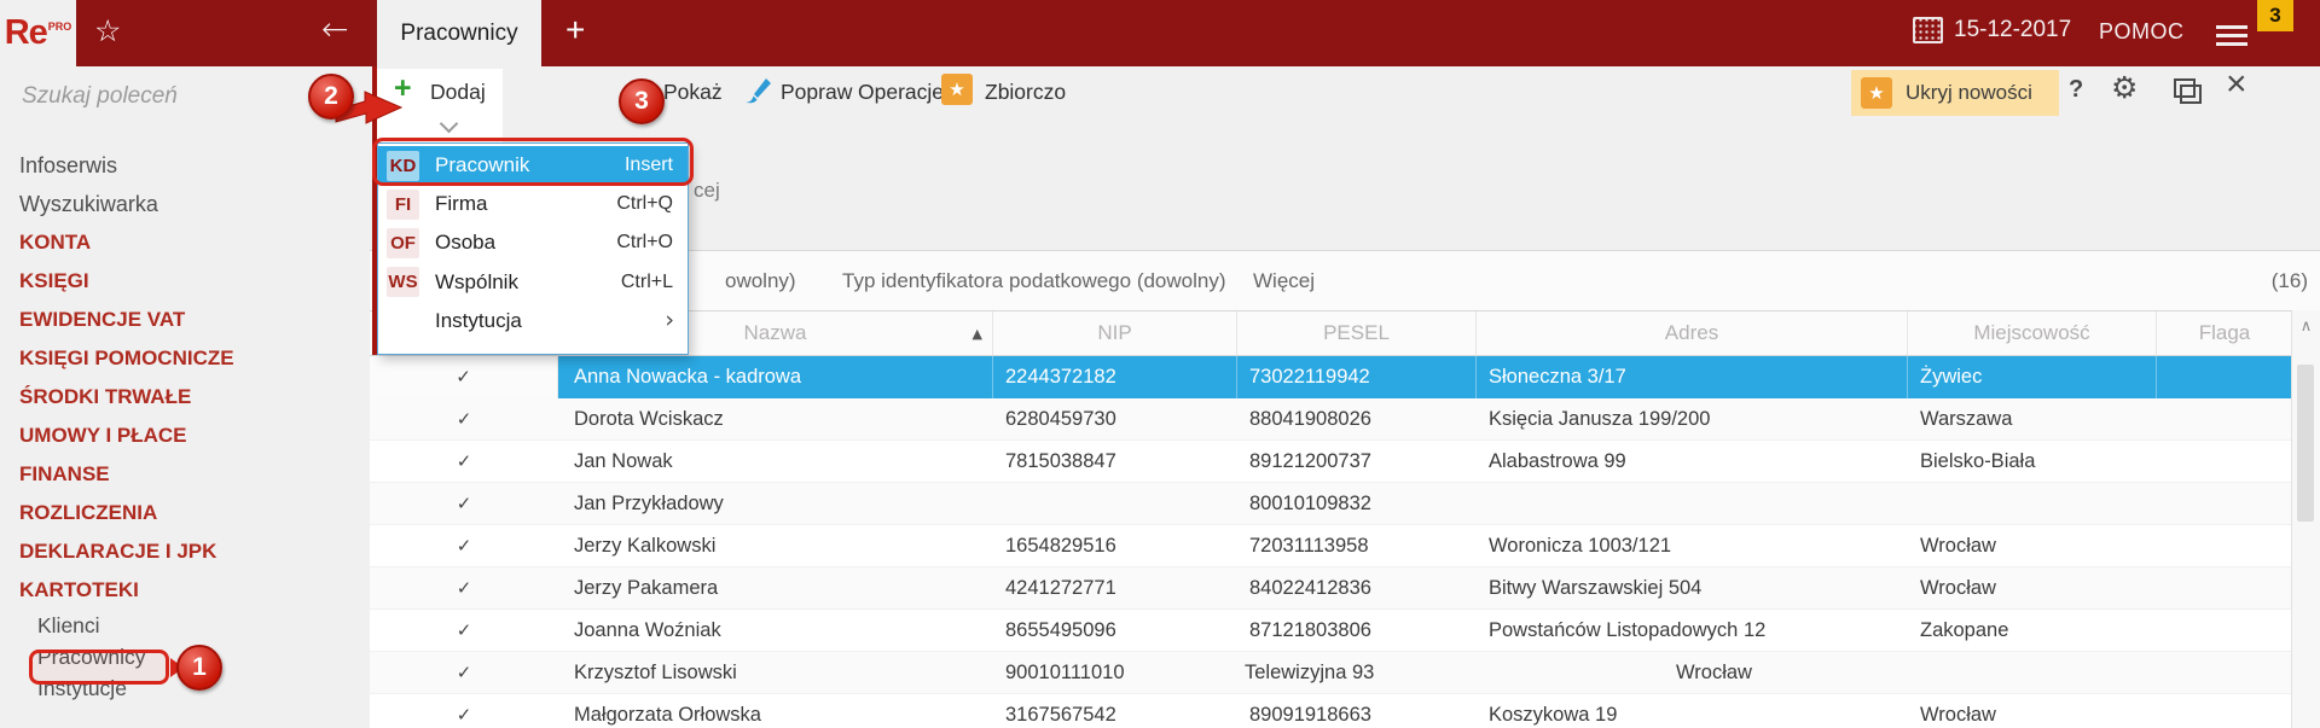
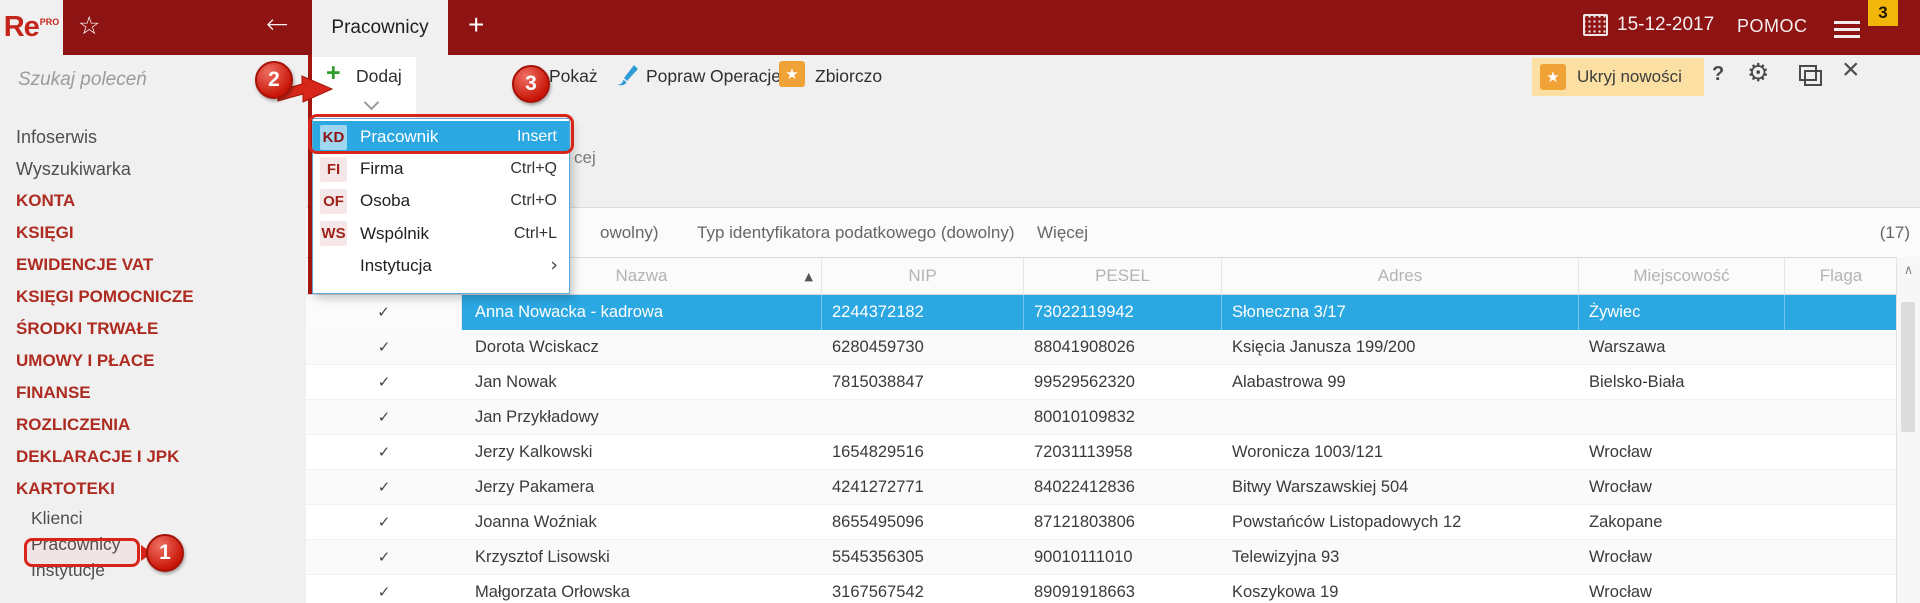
  Re
  PRO
  ☆
  ←
  Pracownicy
  +
  15-12-2017
  POMOC
  3
  Szukaj poleceń
  Infoserwis
  Wyszukiwarka
  KONTA
  KSIĘGI
  EWIDENCJE VAT
  KSIĘGI POMOCNICZE
  ŚRODKI TRWAŁE
  UMOWY I PŁACE
  FINANSE
  ROZLICZENIA
  DEKLARACJE I JPK
  KARTOTEKI
  Klienci
  Pracownicy
  Instytucje
  +
  Dodaj
  Pokaż
  Popraw
  Operacje
  ★
  Zbiorczo
  ★
  Ukryj nowości
  ?
  ⚙
  ×
  cej
  owolny)
  Typ identyfikatora podatkowego (dowolny)
  Więcej
- (16)
+ (17)
  Nazwa
  ▲
  NIP
  PESEL
  Adres
  Miejscowość
  Flaga
  ✓
  Anna Nowacka - kadrowa
  2244372182
  73022119942
  Słoneczna 3/17
  Żywiec
  ✓
  Dorota Wciskacz
  6280459730
  88041908026
  Księcia Janusza 199/200
  Warszawa
  ✓
  Jan Nowak
  7815038847
- 89121200737
+ 99529562320
  Alabastrowa 99
  Bielsko-Biała
  ✓
  Jan Przykładowy
  80010109832
  ✓
  Jerzy Kalkowski
  1654829516
  72031113958
  Woronicza 1003/121
  Wrocław
  ✓
  Jerzy Pakamera
  4241272771
  84022412836
  Bitwy Warszawskiej 504
  Wrocław
  ✓
  Joanna Woźniak
  8655495096
  87121803806
  Powstańców Listopadowych 12
  Zakopane
  ✓
  Krzysztof Lisowski
+ 5545356305
  90010111010
  Telewizyjna 93
  Wrocław
  ✓
  Małgorzata Orłowska
  3167567542
  89091918663
  Koszykowa 19
  Wrocław
  ∧
  KD
  Pracownik
  Insert
  FI
  Firma
  Ctrl+Q
  OF
  Osoba
  Ctrl+O
  WS
  Wspólnik
  Ctrl+L
  Instytucja
  ›
  1
  2
  3
